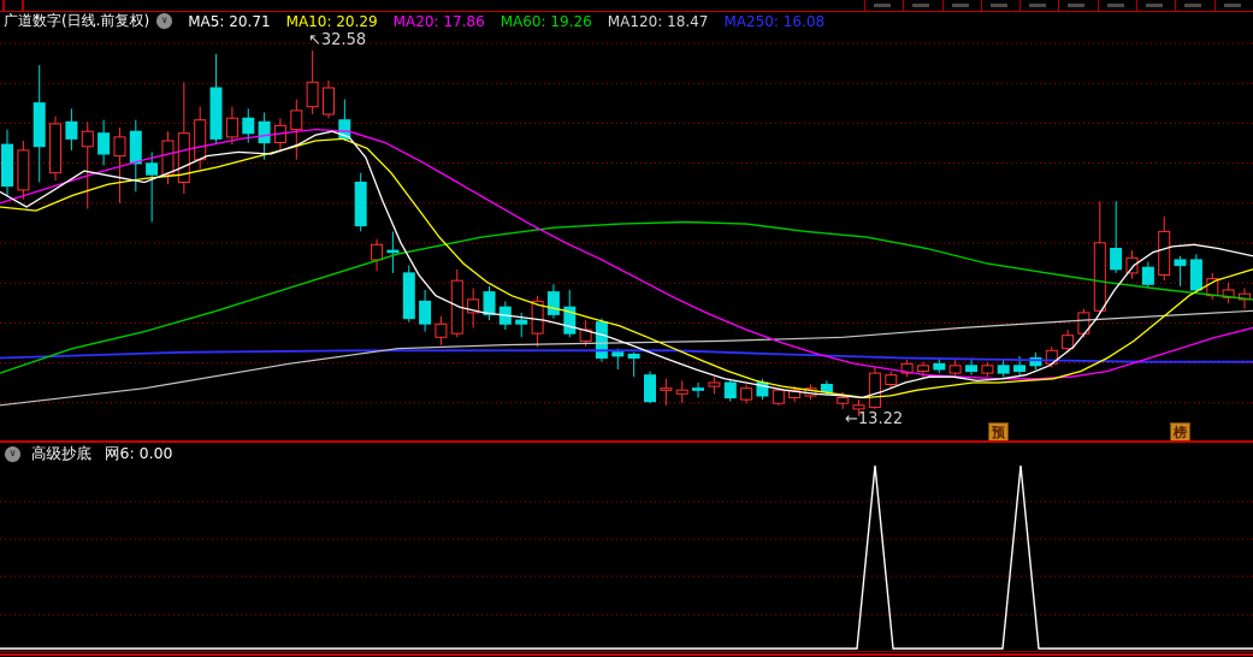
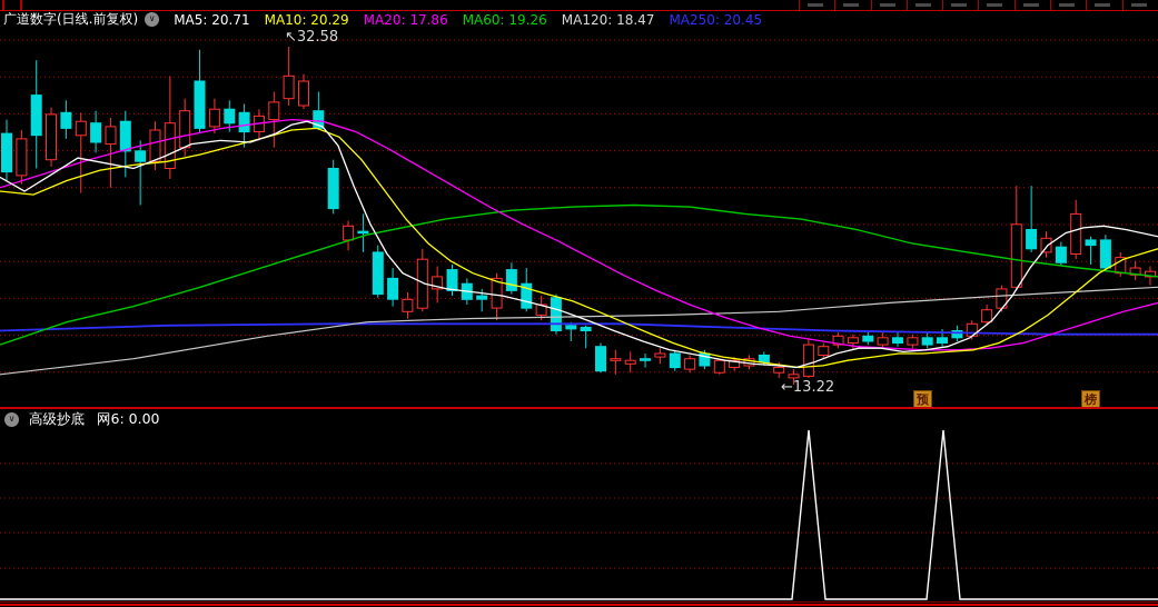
  广道数字(日线.前复权)
  ∨
  MA5: 20.71
  MA10: 20.29
  MA20: 17.86
  MA60: 19.26
  MA120: 18.47
- MA250: 16.08
+ MA250: 20.45
  ↖32.58
  ←13.22
  预
  榜
  ∨
  高级抄底
  网6: 0.00
